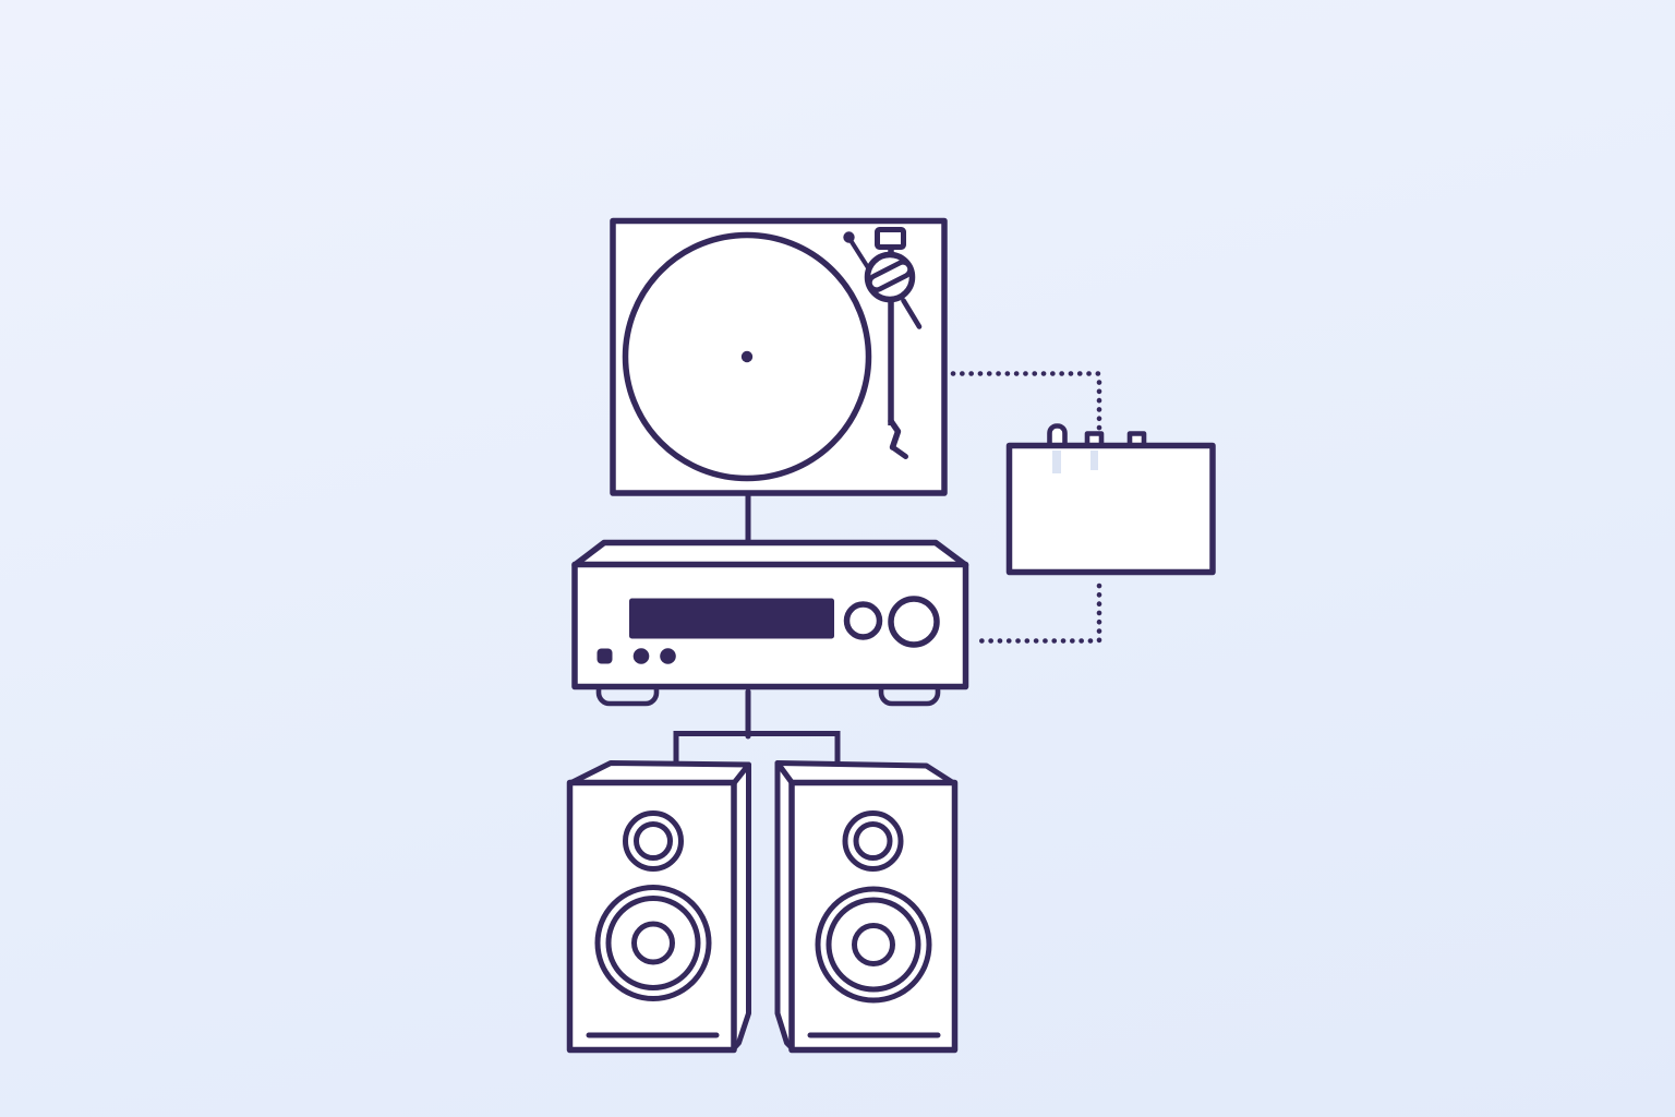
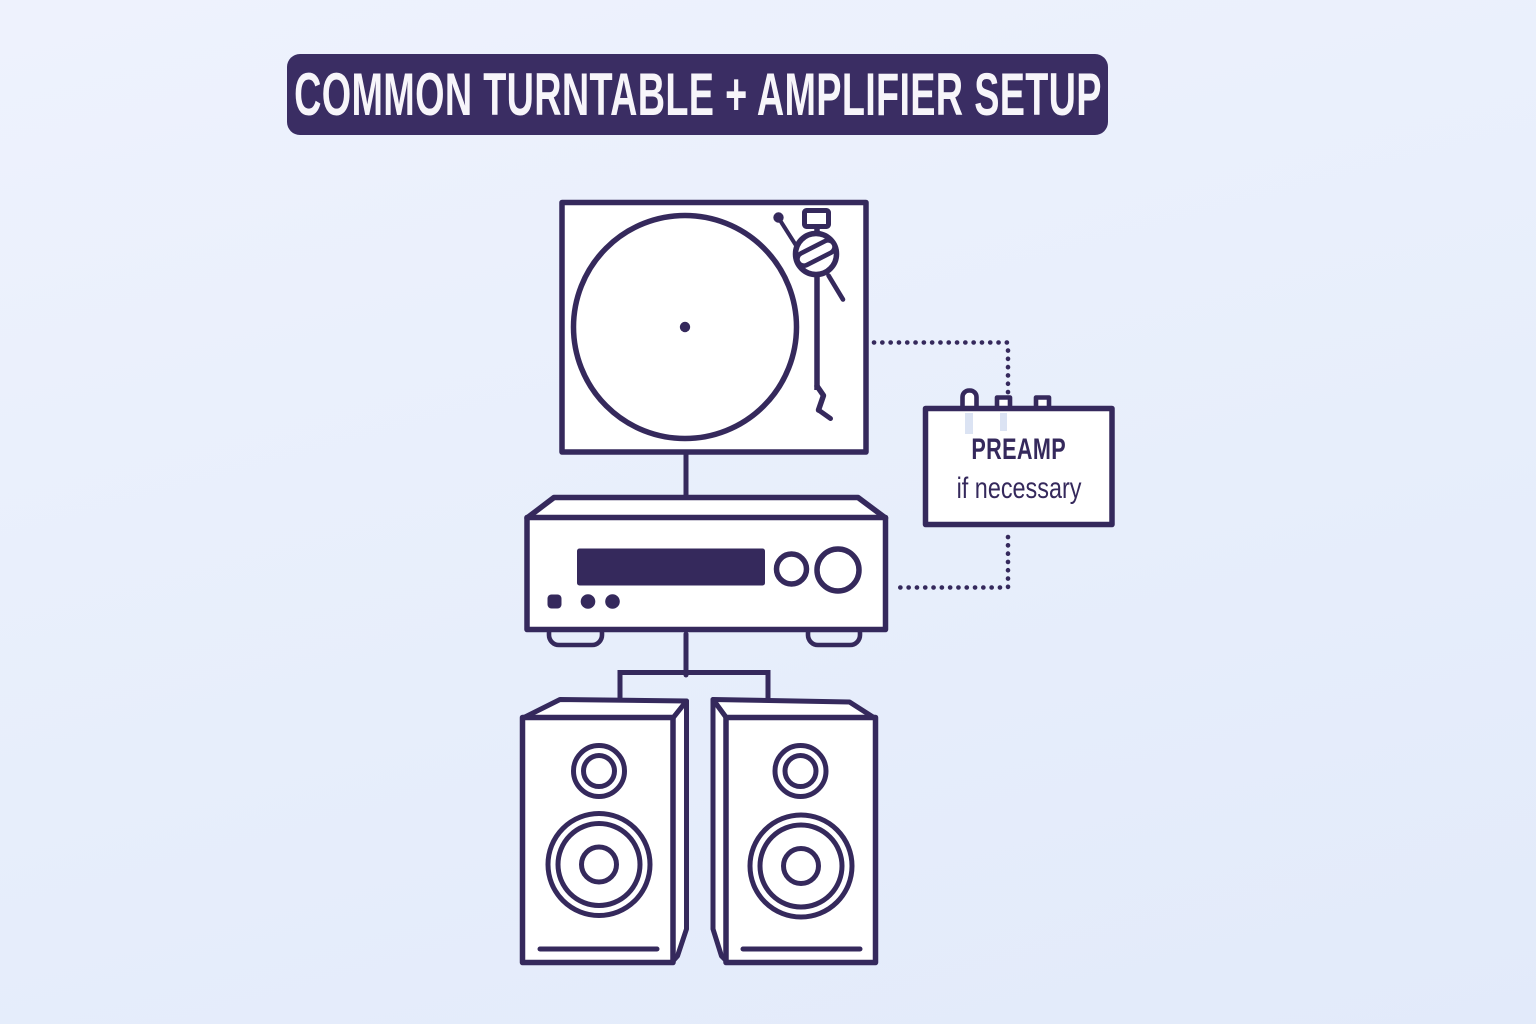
+ COMMON TURNTABLE + AMPLIFIER SETUP
+ PREAMP
+ if necessary
